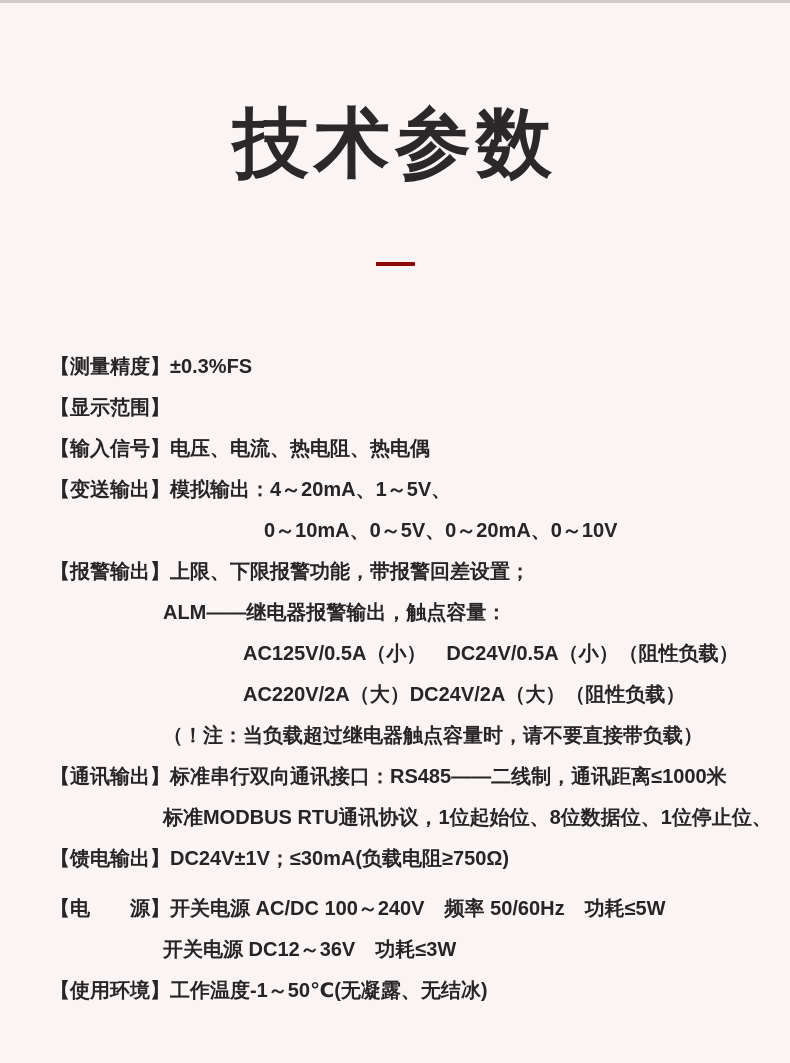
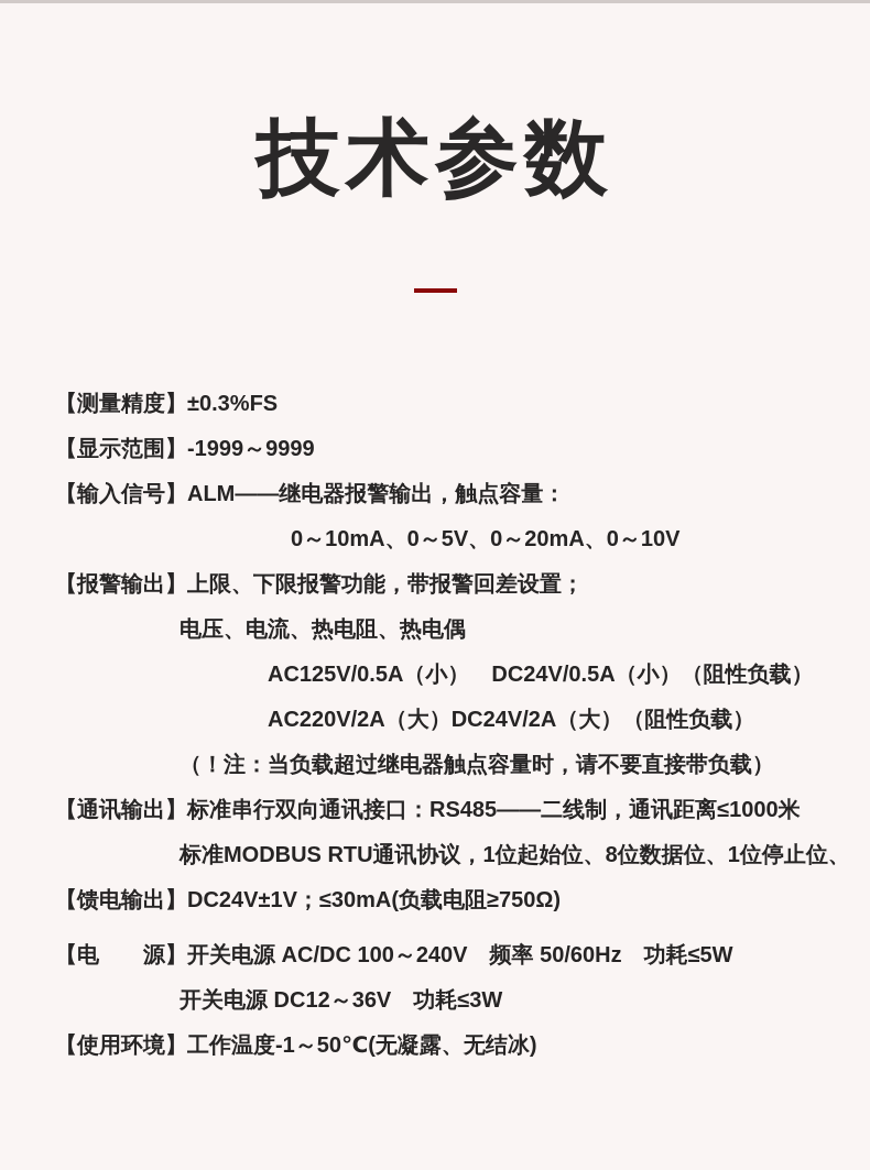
  技术参数
  【测量精度】
  ±0.3%FS
  【显示范围】
+ -1999～9999
  【输入信号】
- 电压、电流、热电阻、热电偶
+ ALM——继电器报警输出，触点容量：
- 【变送输出】
- 模拟输出：4～20mA、1～5V、
  0～10mA、0～5V、0～20mA、0～10V
  【报警输出】
  上限、下限报警功能，带报警回差设置；
- ALM——继电器报警输出，触点容量：
+ 电压、电流、热电阻、热电偶
  AC125V/0.5A（小） DC24V/0.5A（小）（阻性负载）
  AC220V/2A（大）DC24V/2A（大）（阻性负载）
  （！注：当负载超过继电器触点容量时，请不要直接带负载）
  【通讯输出】
  标准串行双向通讯接口：RS485——二线制，通讯距离≤1000米
  标准MODBUS RTU通讯协议，1位起始位、8位数据位、1位停止位、
  【馈电输出】
  DC24V±1V；≤30mA(负载电阻≥750Ω)
  【电 源】
  开关电源 AC/DC 100～240V 频率 50/60Hz 功耗≤5W
  开关电源 DC12～36V 功耗≤3W
  【使用环境】
  工作温度-1～50℃(无凝露、无结冰)
